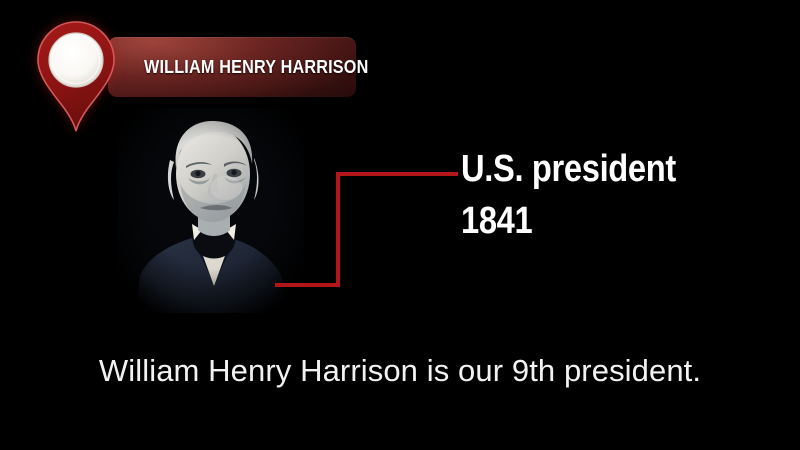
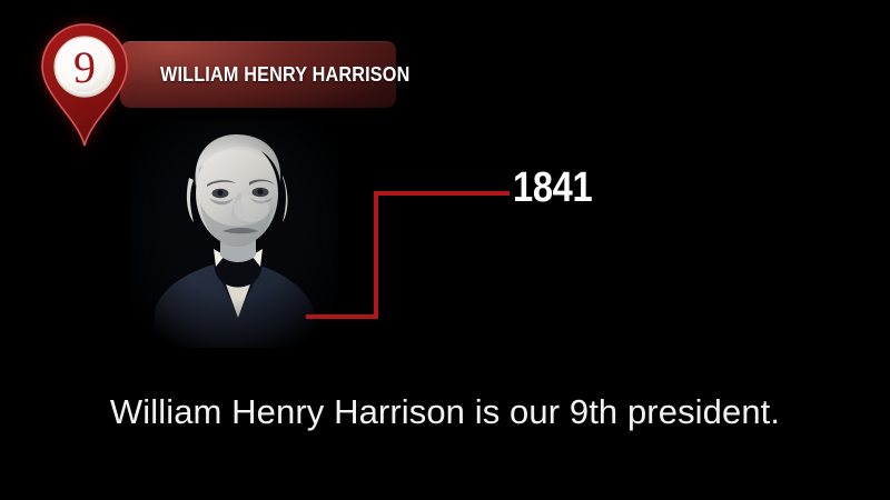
- U.S. president
  1841
  WILLIAM HENRY HARRISON
+ 9
  William Henry Harrison is our 9th president.
